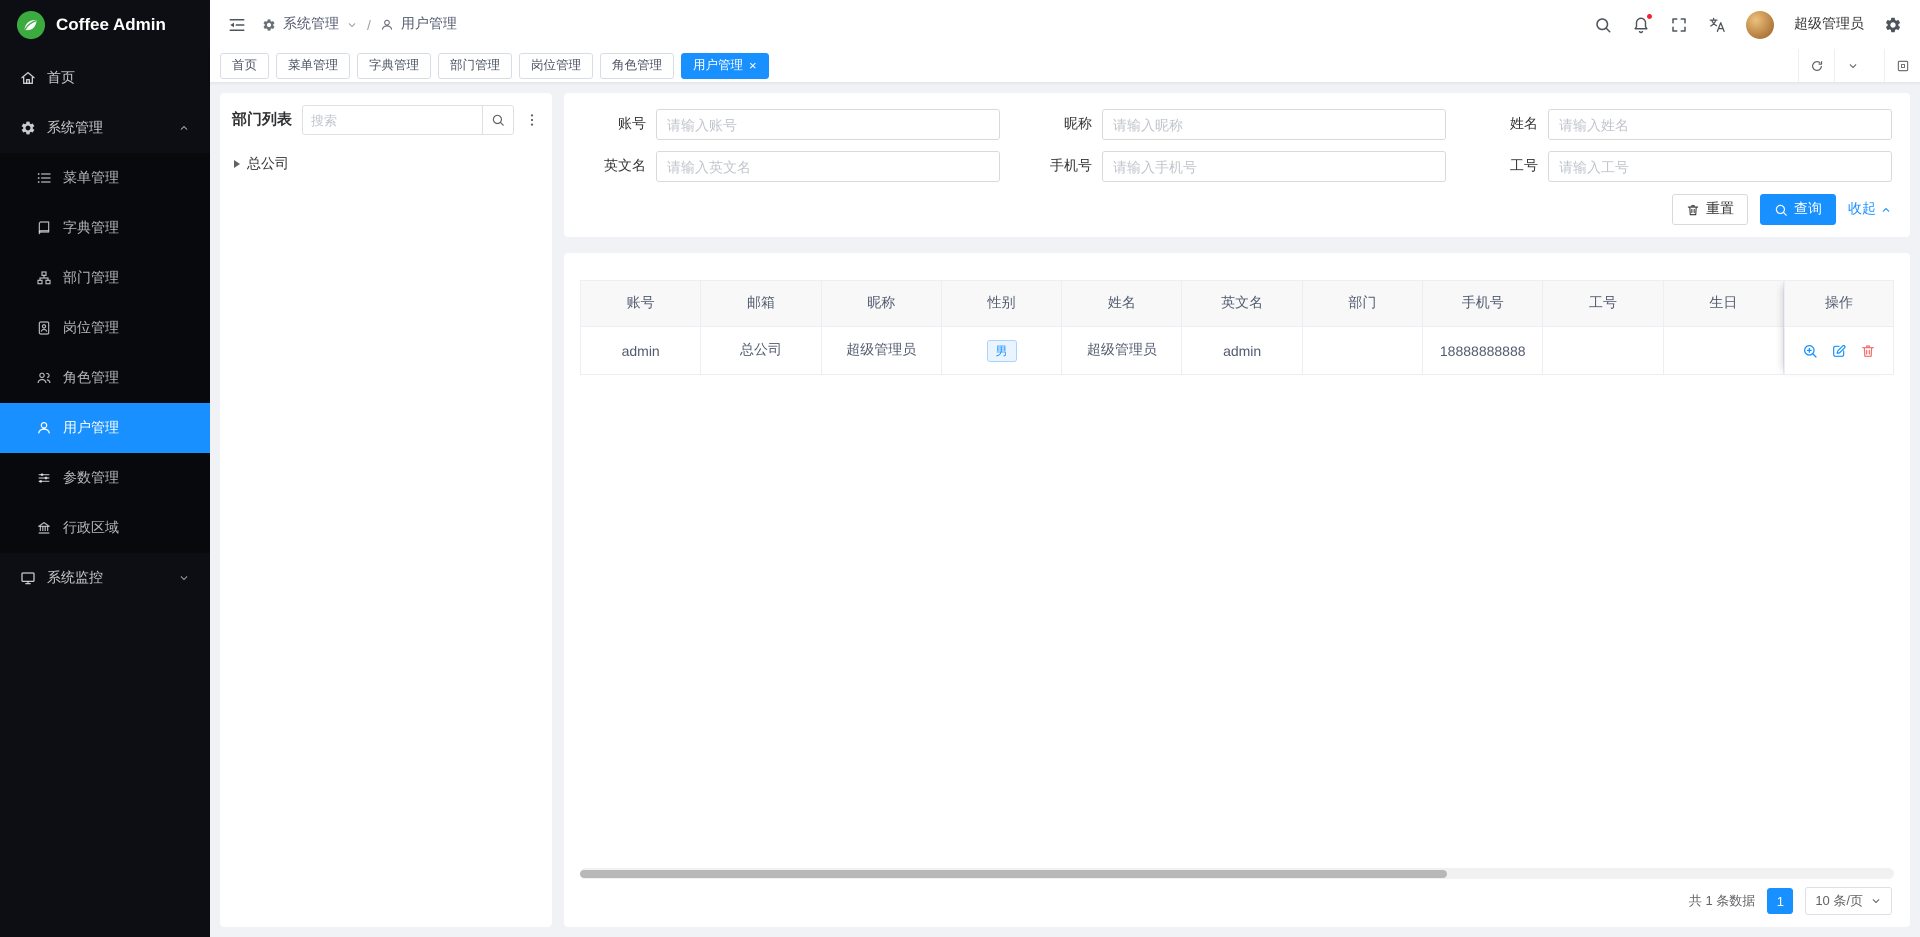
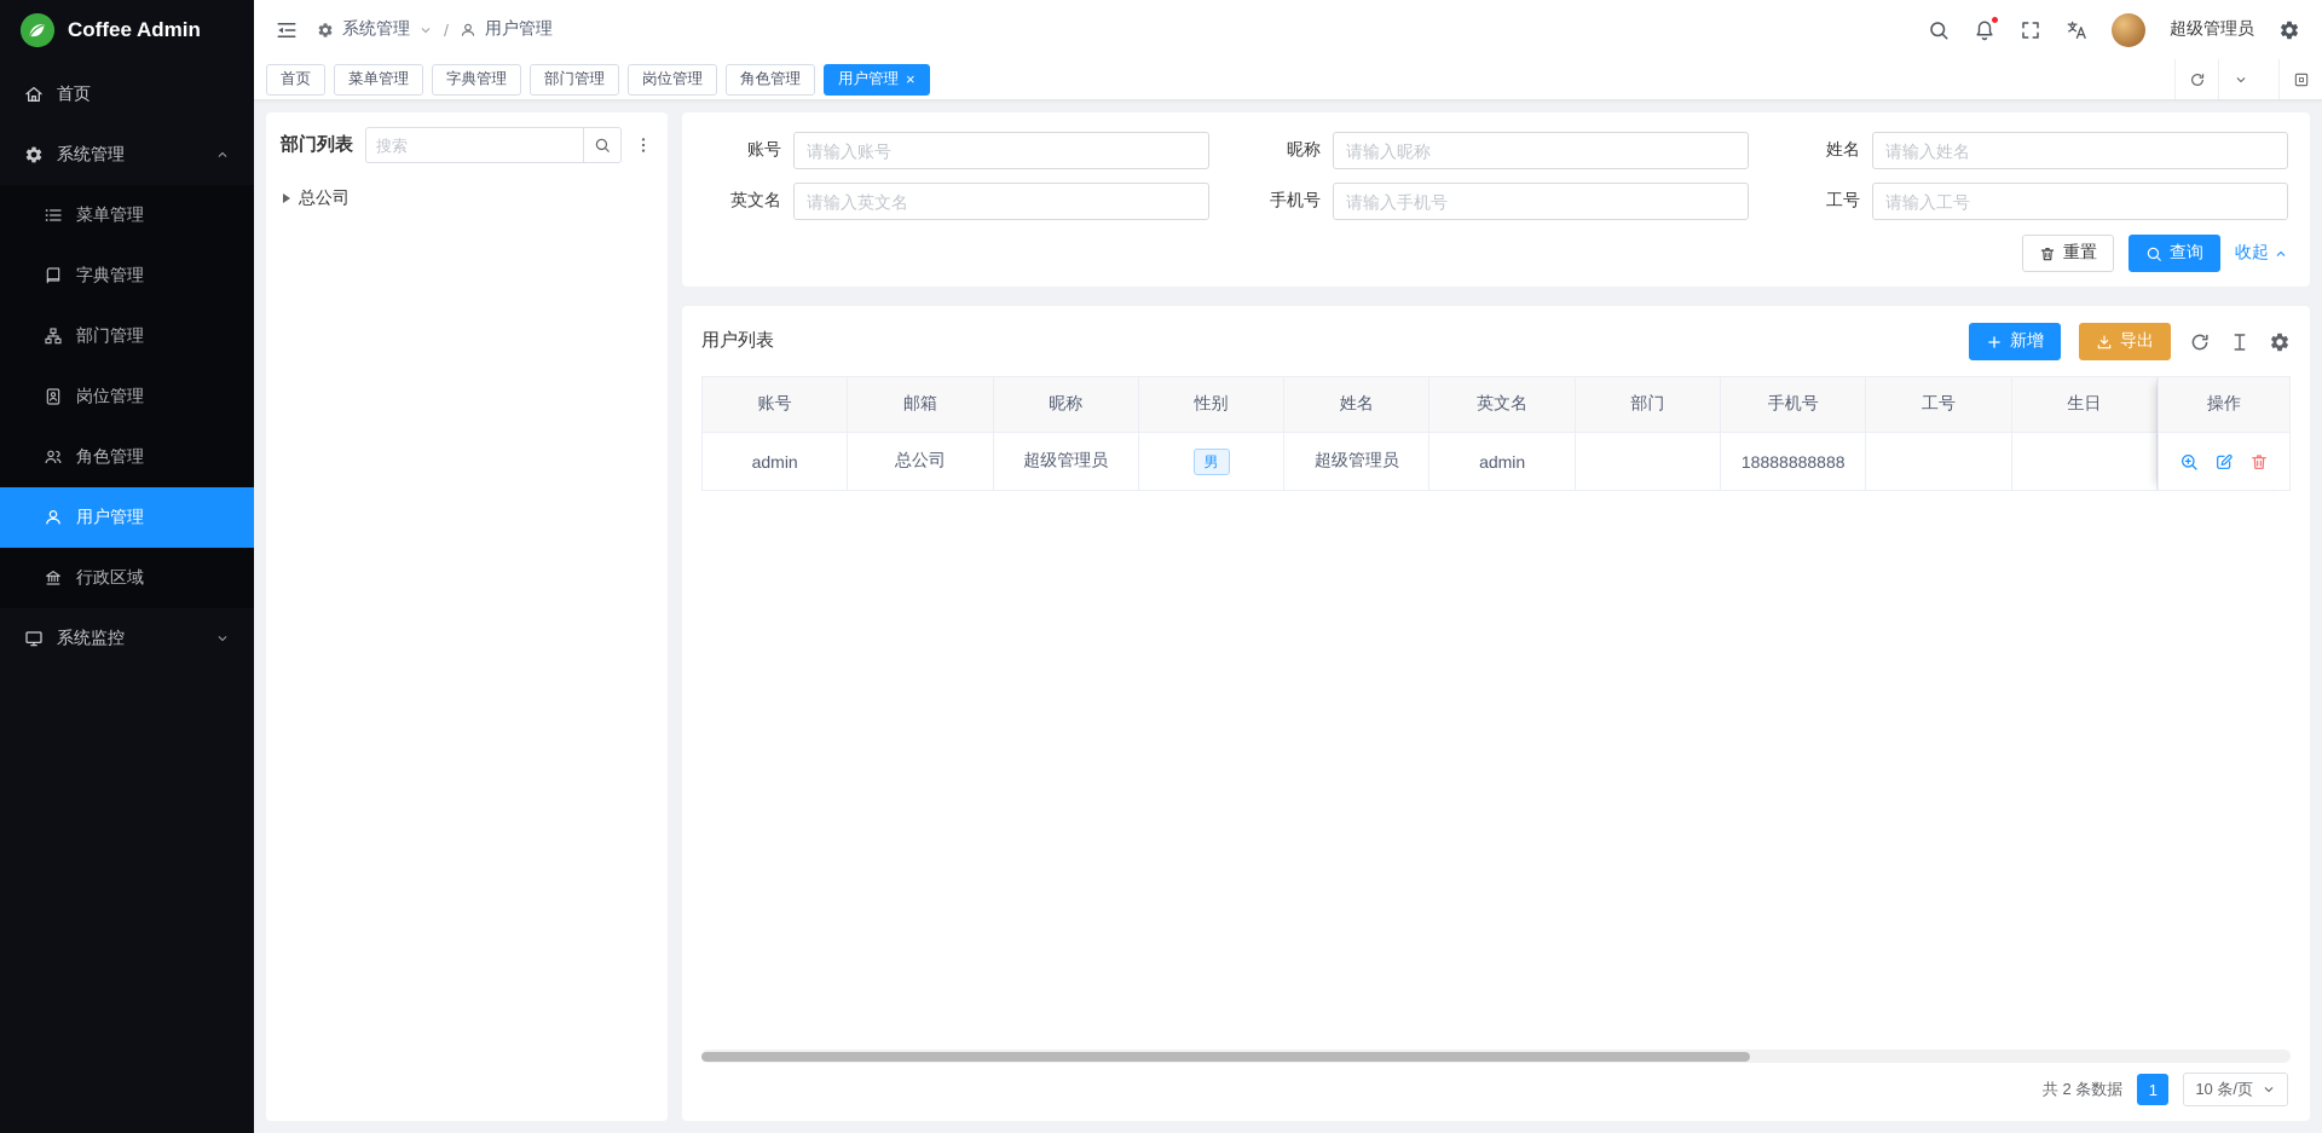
  Coffee Admin
  首页
  系统管理
  菜单管理
  字典管理
  部门管理
  岗位管理
  角色管理
  用户管理
- 参数管理
  行政区域
  系统监控
  系统管理
  /
  用户管理
  超级管理员
  首页
  菜单管理
  字典管理
  部门管理
  岗位管理
  角色管理
  用户管理
  ×
  部门列表
  搜索
  总公司
  账号
  请输入账号
  昵称
  请输入昵称
  姓名
  请输入姓名
  英文名
  请输入英文名
  手机号
  请输入手机号
  工号
  请输入工号
  重置
  查询
  收起
+ 用户列表
+ 新增
+ 导出
  账号
  邮箱
  昵称
  性别
  姓名
  英文名
  部门
  手机号
  工号
  生日
  admin
  总公司
  超级管理员
  男
  超级管理员
  admin
  18888888888
  操作
- 共 1 条数据
+ 共 2 条数据
  1
  10 条/页
